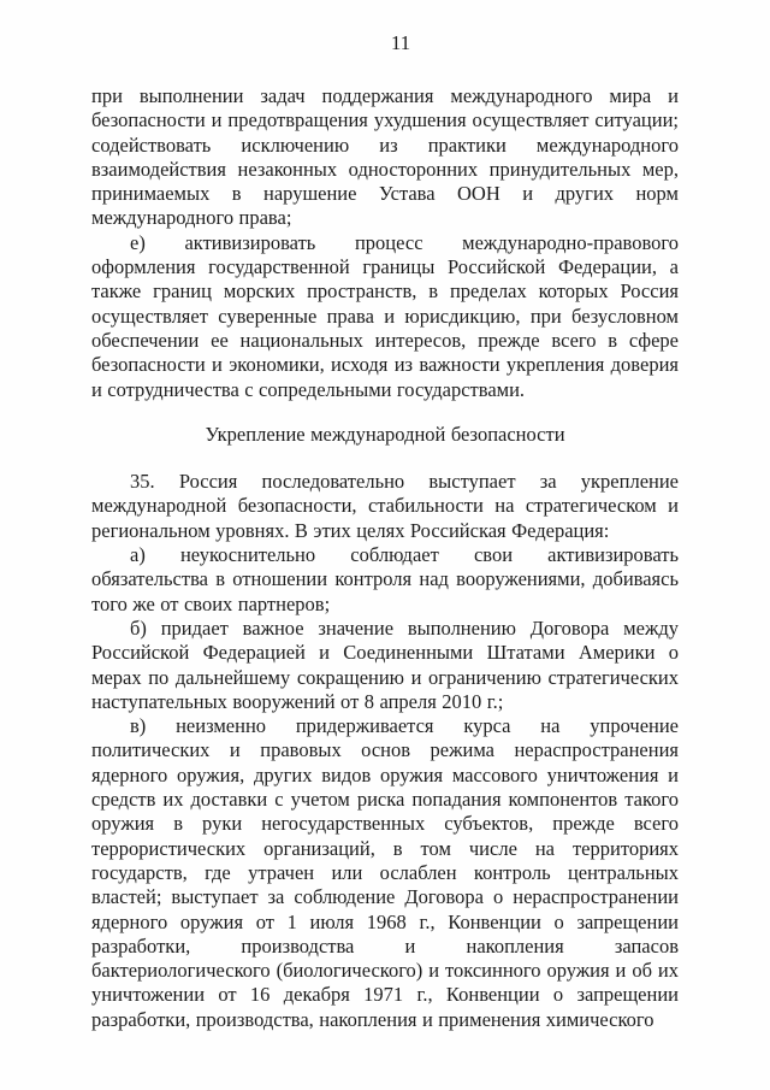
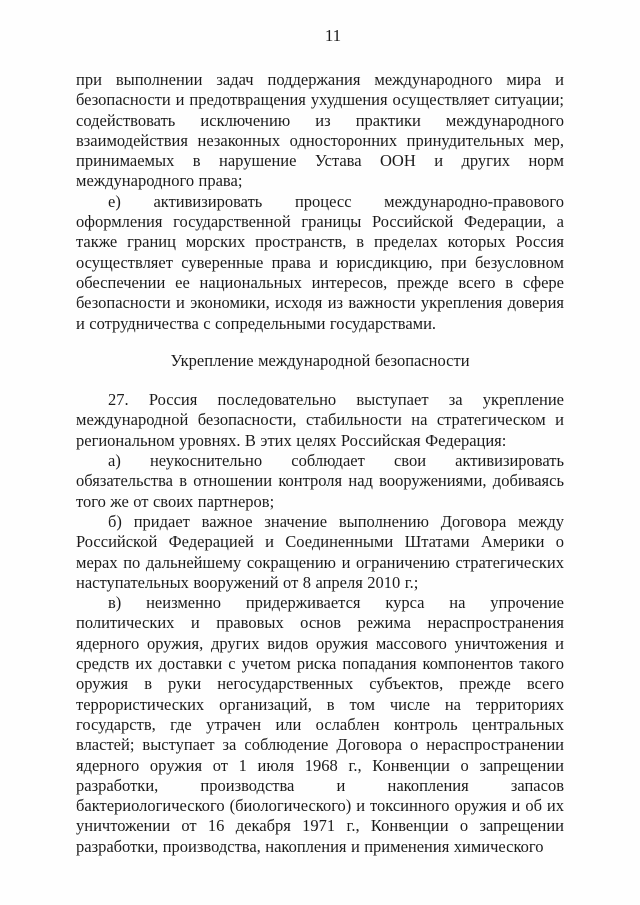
  11
  при выполнении задач поддержания международного мира и безопасности и предотвращения ухудшения осуществляет ситуации; содействовать исключению из практики международного взаимодействия незаконных односторонних принудительных мер, принимаемых в нарушение Устава ООН и других норм международного права;
  е) активизировать процесс международно-правового оформления государственной границы Российской Федерации, а также границ морских пространств, в пределах которых Россия осуществляет суверенные права и юрисдикцию, при безусловном обеспечении ее национальных интересов, прежде всего в сфере безопасности и экономики, исходя из важности укрепления доверия и сотрудничества с сопредельными государствами.
  Укрепление международной безопасности
- 35. Россия последовательно выступает за укрепление международной безопасности, стабильности на стратегическом и региональном уровнях. В этих целях Российская Федерация:
+ 27. Россия последовательно выступает за укрепление международной безопасности, стабильности на стратегическом и региональном уровнях. В этих целях Российская Федерация:
  а) неукоснительно соблюдает свои активизировать обязательства в отношении контроля над вооружениями, добиваясь того же от своих партнеров;
  б) придает важное значение выполнению Договора между Российской Федерацией и Соединенными Штатами Америки о мерах по дальнейшему сокращению и ограничению стратегических наступательных вооружений от 8 апреля 2010 г.;
  в) неизменно придерживается курса на упрочение политических и правовых основ режима нераспространения ядерного оружия, других видов оружия массового уничтожения и средств их доставки с учетом риска попадания компонентов такого оружия в руки негосударственных субъектов, прежде всего террористических организаций, в том числе на территориях государств, где утрачен или ослаблен контроль центральных властей; выступает за соблюдение Договора о нераспространении ядерного оружия от 1 июля 1968 г., Конвенции о запрещении разработки, производства и накопления запасов бактериологического (биологического) и токсинного оружия и об их уничтожении от 16 декабря 1971 г., Конвенции о запрещении разработки, производства, накопления и применения химического
